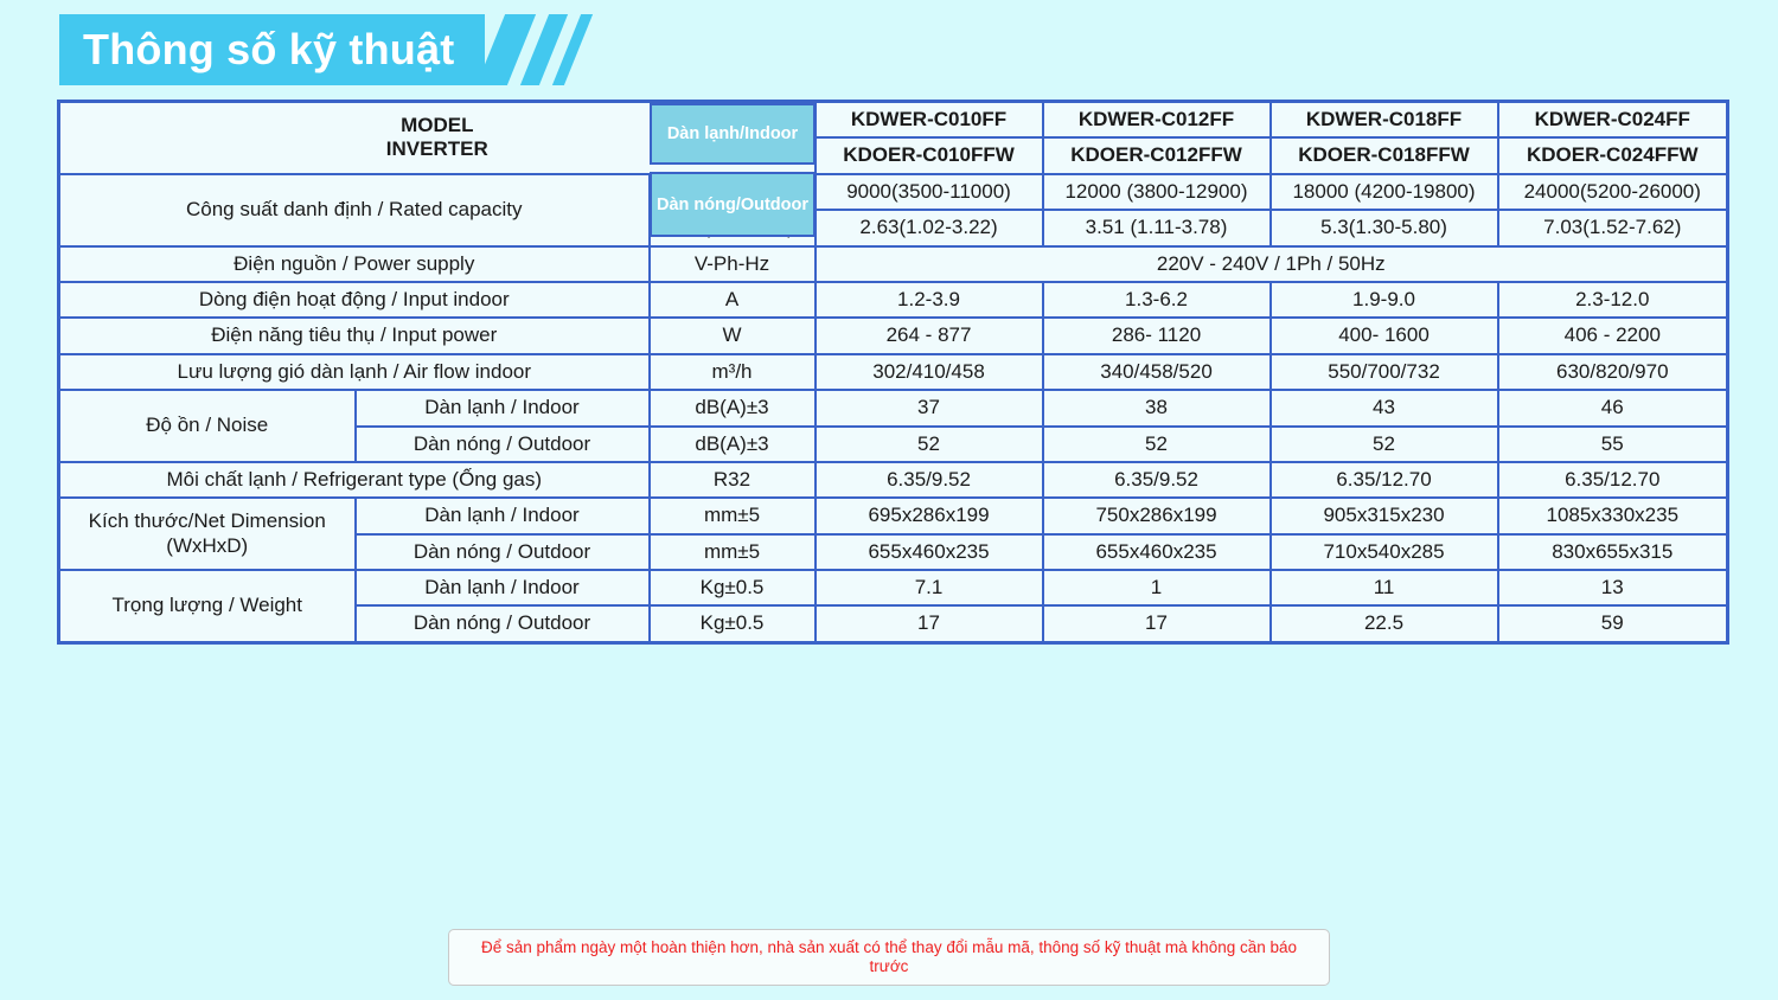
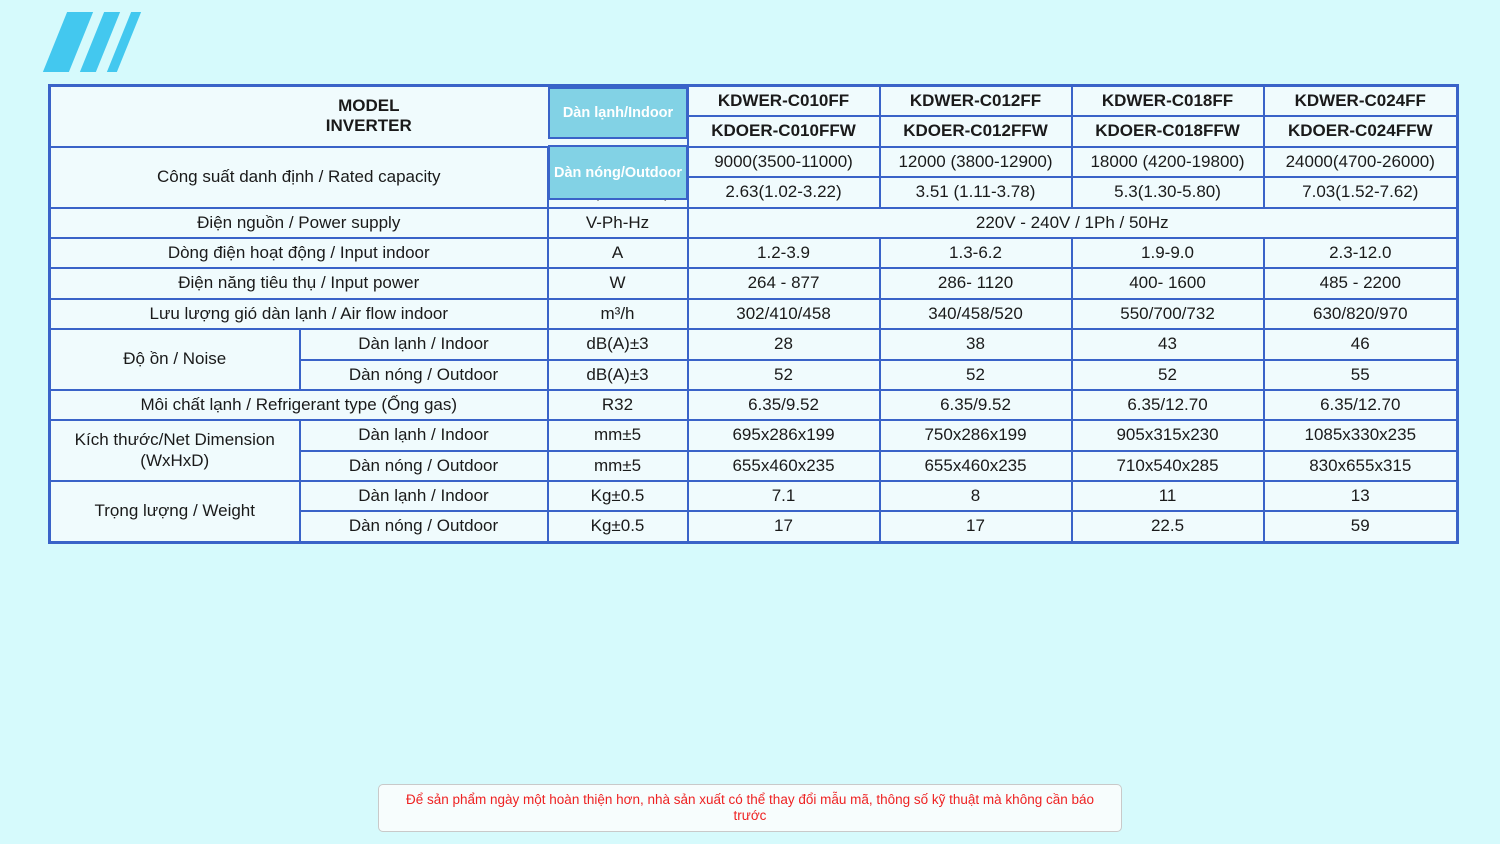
- Thông số kỹ thuật
  MODEL INVERTER		KDWER-C010FF	KDWER-C012FF	KDWER-C018FF	KDWER-C024FF
  KDOER-C010FFW	KDOER-C012FFW	KDOER-C018FFW	KDOER-C024FFW
- Công suất danh định / Rated capacity		9000(3500-11000)	12000 (3800-12900)	18000 (4200-19800)	24000(5200-26000)
+ Công suất danh định / Rated capacity		9000(3500-11000)	12000 (3800-12900)	18000 (4200-19800)	24000(4700-26000)
  	2.63(1.02-3.22)	3.51 (1.11-3.78)	5.3(1.30-5.80)	7.03(1.52-7.62)
  Điện nguồn / Power supply	V-Ph-Hz	220V - 240V / 1Ph / 50Hz
  Dòng điện hoạt động / Input indoor	A	1.2-3.9	1.3-6.2	1.9-9.0	2.3-12.0
- Điện năng tiêu thụ / Input power	W	264 - 877	286- 1120	400- 1600	406 - 2200
+ Điện năng tiêu thụ / Input power	W	264 - 877	286- 1120	400- 1600	485 - 2200
  Lưu lượng gió dàn lạnh / Air flow indoor	m³/h	302/410/458	340/458/520	550/700/732	630/820/970
- Độ ồn / Noise	Dàn lạnh / Indoor	dB(A)±3	37	38	43	46
+ Độ ồn / Noise	Dàn lạnh / Indoor	dB(A)±3	28	38	43	46
  Dàn nóng / Outdoor	dB(A)±3	52	52	52	55
  Môi chất lạnh / Refrigerant type (Ống gas)	R32	6.35/9.52	6.35/9.52	6.35/12.70	6.35/12.70
  Kích thước/Net Dimension (WxHxD)	Dàn lạnh / Indoor	mm±5	695x286x199	750x286x199	905x315x230	1085x330x235
  Dàn nóng / Outdoor	mm±5	655x460x235	655x460x235	710x540x285	830x655x315
- Trọng lượng / Weight	Dàn lạnh / Indoor	Kg±0.5	7.1	1	11	13
+ Trọng lượng / Weight	Dàn lạnh / Indoor	Kg±0.5	7.1	8	11	13
  Dàn nóng / Outdoor	Kg±0.5	17	17	22.5	59
  Dàn lạnh/Indoor
  Dàn nóng/Outdoor
  Để sản phẩm ngày một hoàn thiện hơn, nhà sản xuất có thể thay đổi mẫu mã, thông số kỹ thuật mà không cần báo trước
